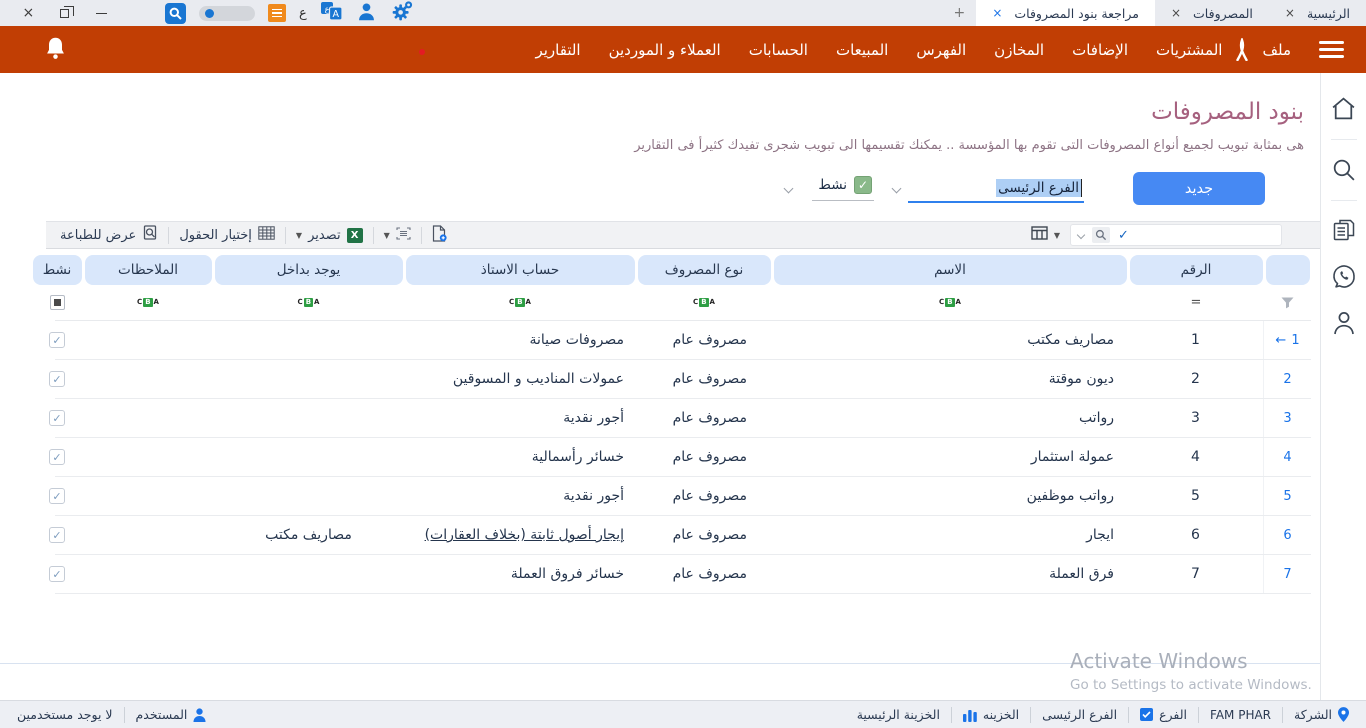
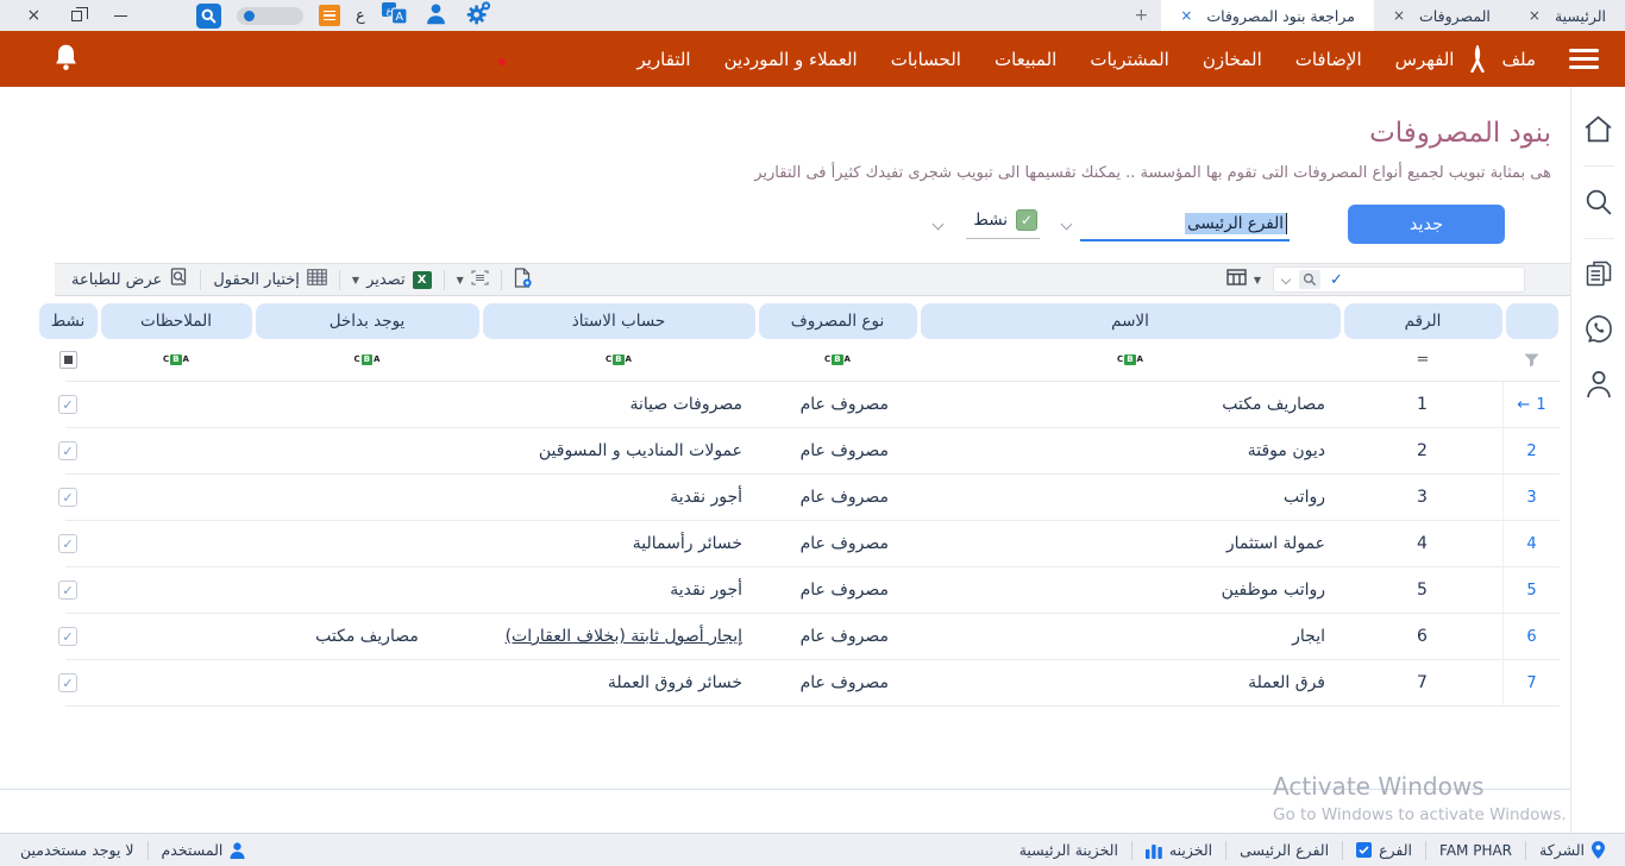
  ×
  ع
  ع
  A
  الرئيسية
  ×
  المصروفات
  ×
  مراجعة بنود المصروفات
  ×
  +
  ملف
- المشتريات
+ الفهرس
  الإضافات
  المخازن
- الفهرس
+ المشتريات
  المبيعات
  الحسابات
  العملاء و الموردين
  التقارير
  بنود المصروفات
  هى بمثابة تبويب لجميع أنواع المصروفات التى تقوم بها المؤسسة .. يمكنك تقسيمها الى تبويب شجرى تفيدك كثيرأ فى التقارير
  جديد
  الفرع الرئيسى
  ✓
  نشط
  عرض للطباعة
  إختيار الحقول
  X
  تصدير
  ▼
  ▼
  ▼
  ✓
  الرقم
  الاسم
  نوع المصروف
  حساب الاستاذ
  يوجد بداخل
  الملاحظات
  نشط
  =
  A
  B
  C
  A
  B
  C
  A
  B
  C
  A
  B
  C
  A
  B
  C
  ←
  1
  1
  مصاريف مكتب
  مصروف عام
  مصروفات صيانة
  ✓
  2
  2
  ديون موقتة
  مصروف عام
  عمولات المناديب و المسوقين
  ✓
  3
  3
  رواتب
  مصروف عام
  أجور نقدية
  ✓
  4
  4
  عمولة استثمار
  مصروف عام
  خسائر رأسمالية
  ✓
  5
  5
  رواتب موظفين
  مصروف عام
  أجور نقدية
  ✓
  6
  6
  ايجار
  مصروف عام
  إيجار أصول ثابتة (بخلاف العقارات)
  مصاريف مكتب
  ✓
  7
  7
  فرق العملة
  مصروف عام
  خسائر فروق العملة
  ✓
  Activate Windows
- Go to Settings to activate Windows.
+ Go to Windows to activate Windows.
  الشركة
  FAM PHAR
  الفرع
  الفرع الرئيسى
  الخزينه
  الخزينة الرئيسية
  المستخدم
  لا يوجد مستخدمين
